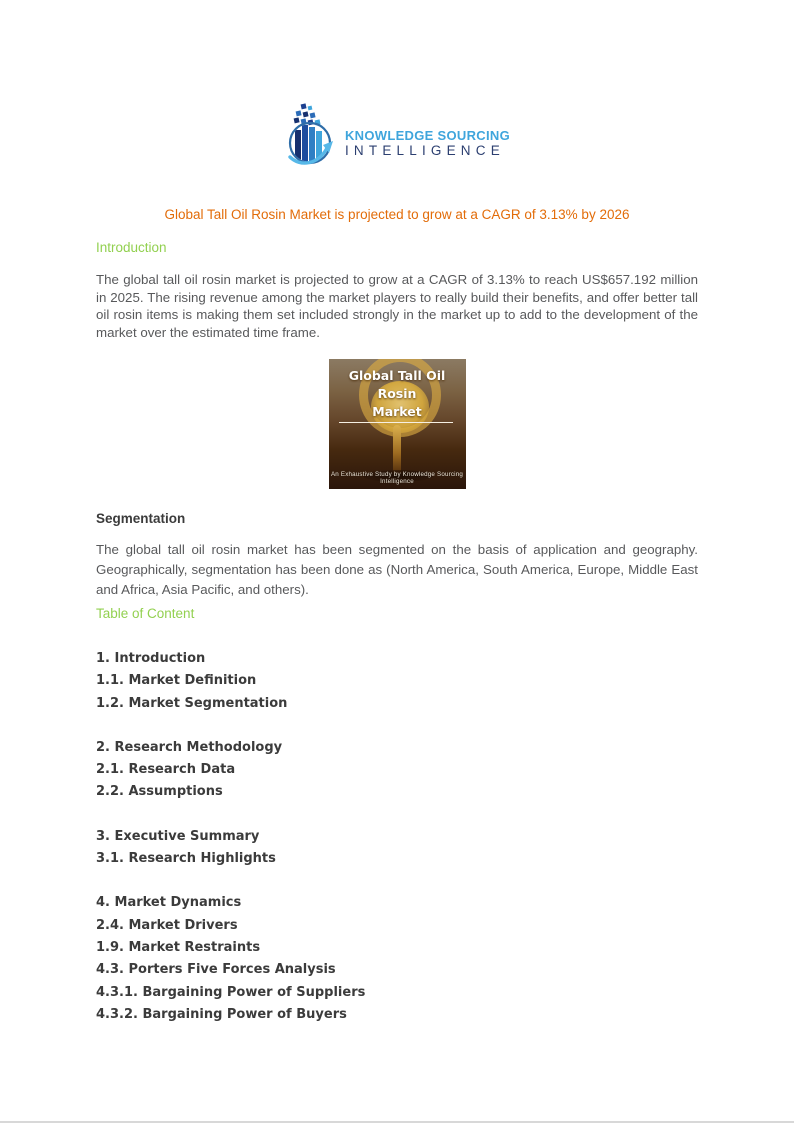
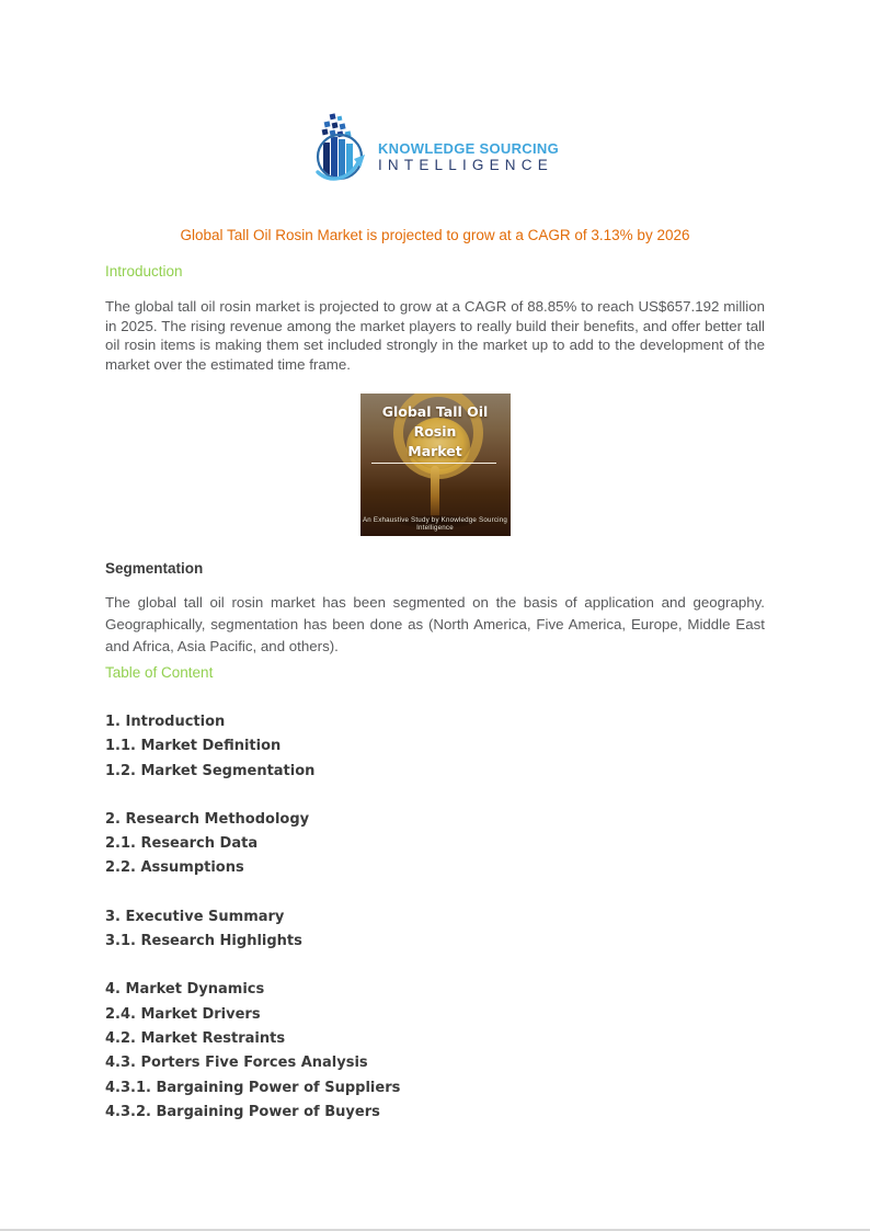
  KNOWLEDGE SOURCING
  INTELLIGENCE
  Global Tall Oil Rosin Market is projected to grow at a CAGR of 3.13% by 2026
  Introduction
- The global tall oil rosin market is projected to grow at a CAGR of 3.13% to reach US$657.192 million in 2025. The rising revenue among the market players to really build their benefits, and offer better tall oil rosin items is making them set included strongly in the market up to add to the development of the market over the estimated time frame.
+ The global tall oil rosin market is projected to grow at a CAGR of 88.85% to reach US$657.192 million in 2025. The rising revenue among the market players to really build their benefits, and offer better tall oil rosin items is making them set included strongly in the market up to add to the development of the market over the estimated time frame.
  Global Tall Oil Rosin
  Market
  Segmentation
- The global tall oil rosin market has been segmented on the basis of application and geography. Geographically, segmentation has been done as (North America, South America, Europe, Middle East and Africa, Asia Pacific, and others).
+ The global tall oil rosin market has been segmented on the basis of application and geography. Geographically, segmentation has been done as (North America, Five America, Europe, Middle East and Africa, Asia Pacific, and others).
  Table of Content
  1. Introduction
  1.1. Market Definition
  1.2. Market Segmentation
  2. Research Methodology
  2.1. Research Data
  2.2. Assumptions
  3. Executive Summary
  3.1. Research Highlights
  4. Market Dynamics
  2.4. Market Drivers
- 1.9. Market Restraints
+ 4.2. Market Restraints
  4.3. Porters Five Forces Analysis
  4.3.1. Bargaining Power of Suppliers
  4.3.2. Bargaining Power of Buyers
